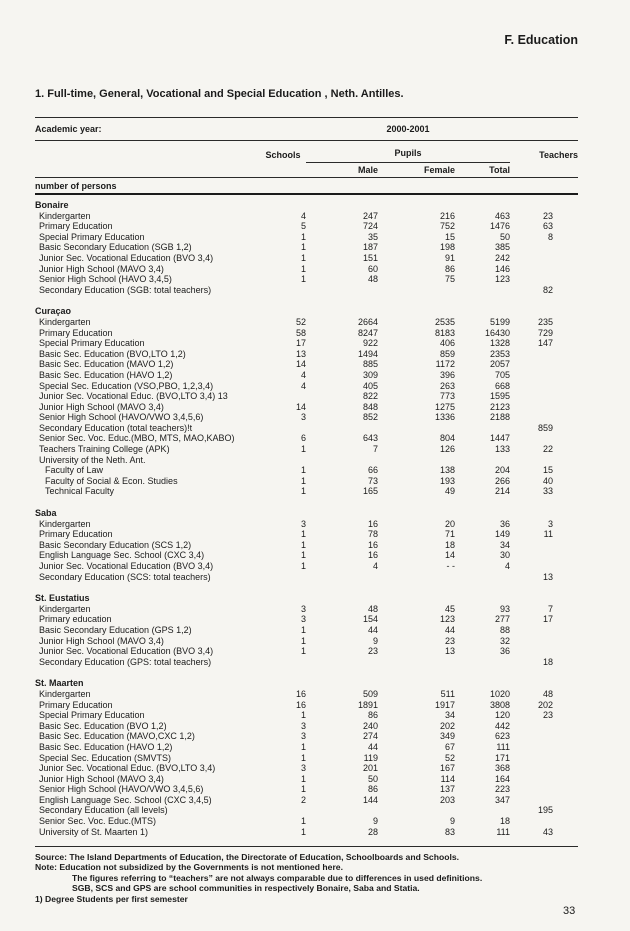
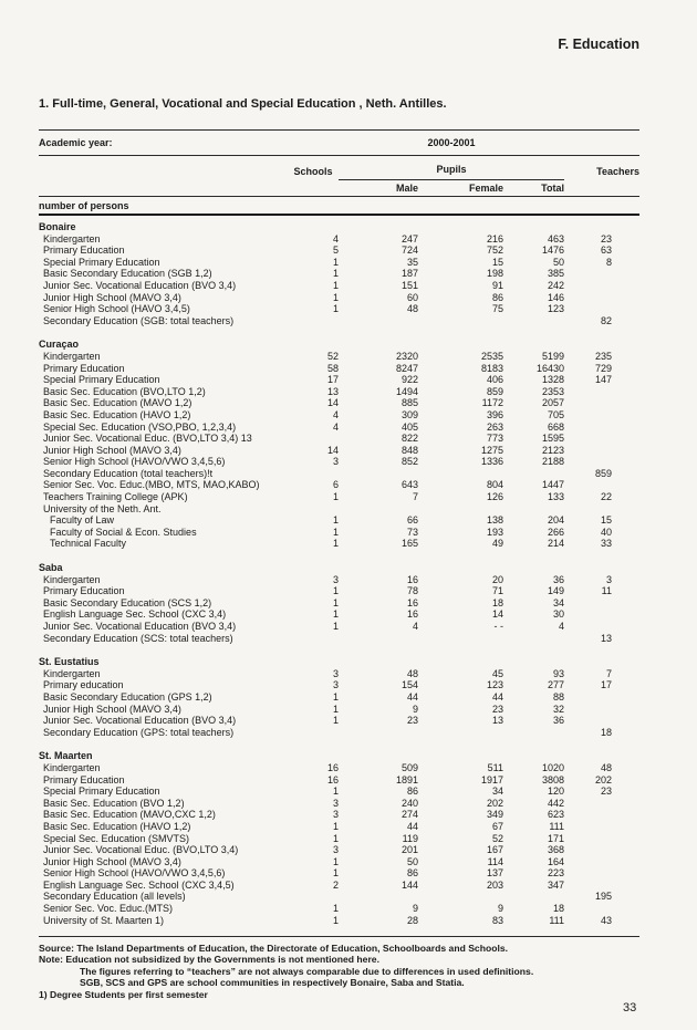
  F. Education
  1. Full-time, General, Vocational and Special Education , Neth. Antilles.
  Academic year:
  2000-2001
  Schools
  Pupils
  Teachers
  Male
  Female
  Total
  number of persons
  Bonaire
  Kindergarten	4	247	216	463	23
  Primary Education	5	724	752	1476	63
  Special Primary Education	1	35	15	50	8
  Basic Secondary Education (SGB 1,2)	1	187	198	385
  Junior Sec. Vocational Education (BVO 3,4)	1	151	91	242
  Junior High School (MAVO 3,4)	1	60	86	146
  Senior High School (HAVO 3,4,5)	1	48	75	123
  Secondary Education (SGB: total teachers)					82
  Curaçao
- Kindergarten	52	2664	2535	5199	235
+ Kindergarten	52	2320	2535	5199	235
  Primary Education	58	8247	8183	16430	729
  Special Primary Education	17	922	406	1328	147
  Basic Sec. Education (BVO,LTO 1,2)	13	1494	859	2353
  Basic Sec. Education (MAVO 1,2)	14	885	1172	2057
  Basic Sec. Education (HAVO 1,2)	4	309	396	705
  Special Sec. Education (VSO,PBO, 1,2,3,4)	4	405	263	668
  Junior Sec. Vocational Educ. (BVO,LTO 3,4) 13		822	773	1595
  Junior High School (MAVO 3,4)	14	848	1275	2123
  Senior High School (HAVO/VWO 3,4,5,6)	3	852	1336	2188
  Secondary Education (total teachers)!t					859
  Senior Sec. Voc. Educ.(MBO, MTS, MAO,KABO)	6	643	804	1447
  Teachers Training College (APK)	1	7	126	133	22
  University of the Neth. Ant.
  Faculty of Law	1	66	138	204	15
  Faculty of Social & Econ. Studies	1	73	193	266	40
  Technical Faculty	1	165	49	214	33
  Saba
  Kindergarten	3	16	20	36	3
  Primary Education	1	78	71	149	11
  Basic Secondary Education (SCS 1,2)	1	16	18	34
  English Language Sec. School (CXC 3,4)	1	16	14	30
  Junior Sec. Vocational Education (BVO 3,4)	1	4	- -	4
  Secondary Education (SCS: total teachers)					13
  St. Eustatius
  Kindergarten	3	48	45	93	7
  Primary education	3	154	123	277	17
  Basic Secondary Education (GPS 1,2)	1	44	44	88
  Junior High School (MAVO 3,4)	1	9	23	32
  Junior Sec. Vocational Education (BVO 3,4)	1	23	13	36
  Secondary Education (GPS: total teachers)					18
  St. Maarten
  Kindergarten	16	509	511	1020	48
  Primary Education	16	1891	1917	3808	202
  Special Primary Education	1	86	34	120	23
  Basic Sec. Education (BVO 1,2)	3	240	202	442
  Basic Sec. Education (MAVO,CXC 1,2)	3	274	349	623
  Basic Sec. Education (HAVO 1,2)	1	44	67	111
  Special Sec. Education (SMVTS)	1	119	52	171
  Junior Sec. Vocational Educ. (BVO,LTO 3,4)	3	201	167	368
  Junior High School (MAVO 3,4)	1	50	114	164
  Senior High School (HAVO/VWO 3,4,5,6)	1	86	137	223
  English Language Sec. School (CXC 3,4,5)	2	144	203	347
  Secondary Education (all levels)					195
  Senior Sec. Voc. Educ.(MTS)	1	9	9	18
  University of St. Maarten 1)	1	28	83	111	43
  Source: The Island Departments of Education, the Directorate of Education, Schoolboards and Schools.
  Note: Education not subsidized by the Governments is not mentioned here.
  The figures referring to “teachers” are not always comparable due to differences in used definitions.
  SGB, SCS and GPS are school communities in respectively Bonaire, Saba and Statia.
  1) Degree Students per first semester
  33
